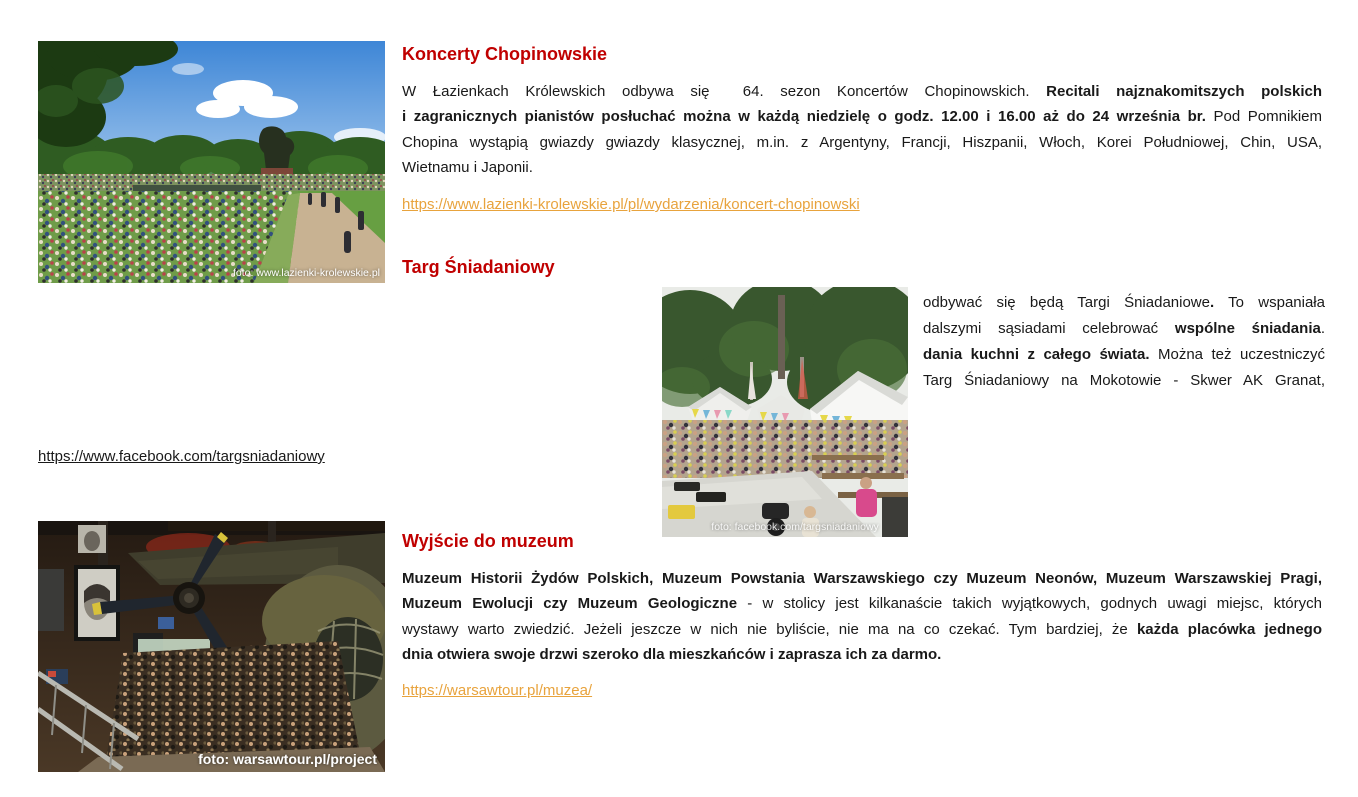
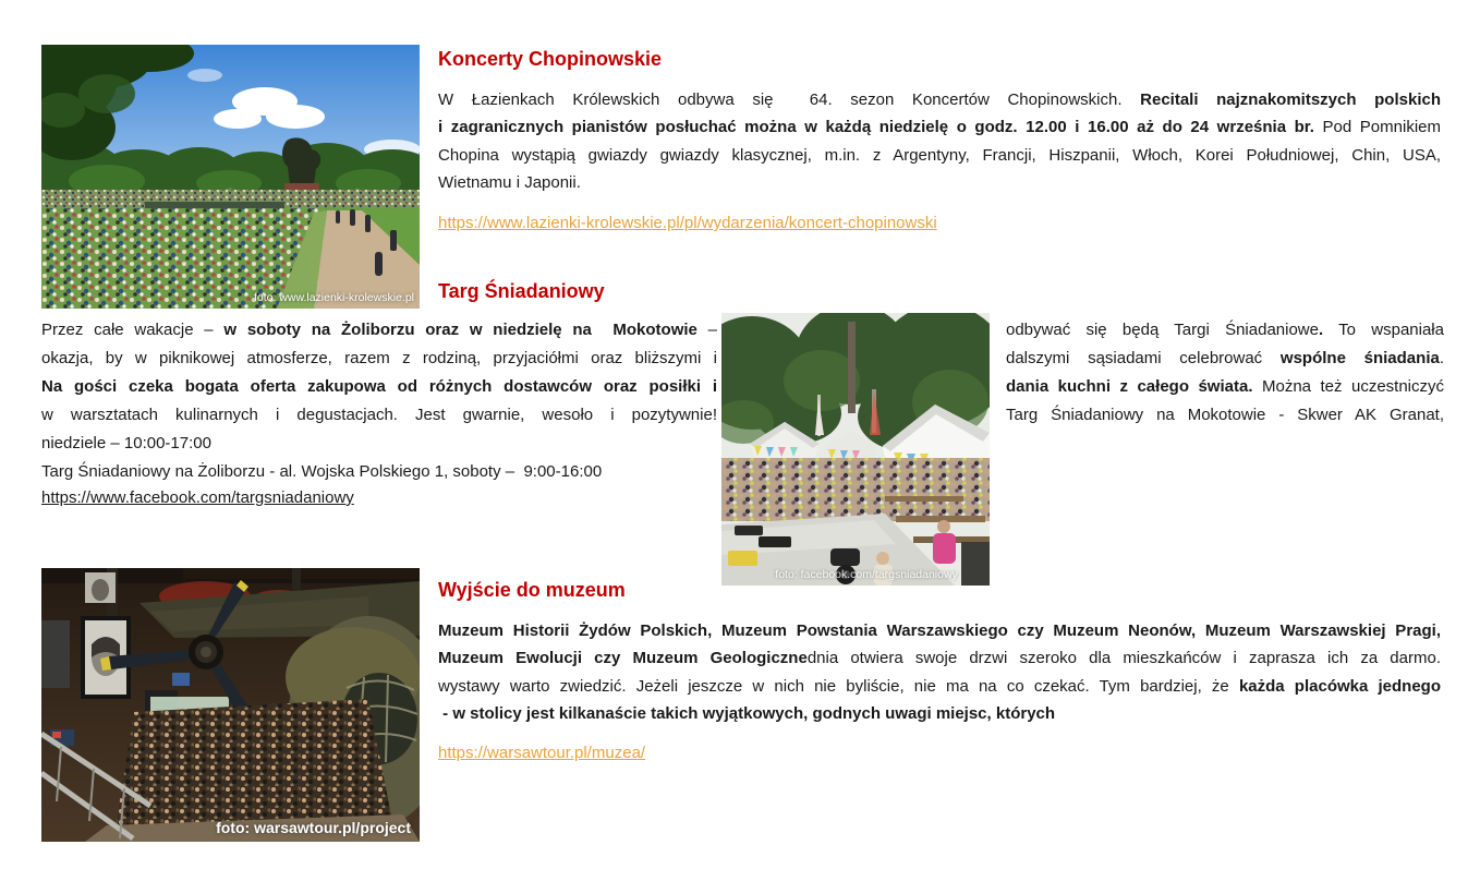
  foto: www.lazienki-krolewskie.pl
  Koncerty Chopinowskie
  W Łazienkach Królewskich odbywa się 64. sezon Koncertów Chopinowskich. Recitali najznakomitszych polskich
  i zagranicznych pianistów posłuchać można w każdą niedzielę o godz. 12.00 i 16.00 aż do 24 września br. Pod Pomnikiem
  Chopina wystąpią gwiazdy gwiazdy klasycznej, m.in. z Argentyny, Francji, Hiszpanii, Włoch, Korei Południowej, Chin, USA,
  Wietnamu i Japonii.
  https://www.lazienki-krolewskie.pl/pl/wydarzenia/koncert-chopinowski
  Targ Śniadaniowy
+ Przez całe wakacje – w soboty na Żoliborzu oraz w niedzielę na Mokotowie –
+ okazja, by w piknikowej atmosferze, razem z rodziną, przyjaciółmi oraz bliższymi i
+ Na gości czeka bogata oferta zakupowa od różnych dostawców oraz posiłki i
+ w warsztatach kulinarnych i degustacjach. Jest gwarnie, wesoło i pozytywnie!
+ niedziele – 10:00-17:00
+ Targ Śniadaniowy na Żoliborzu - al. Wojska Polskiego 1, soboty – 9:00-16:00
  foto: facebook.com/targsniadaniowy
  odbywać się będą Targi Śniadaniowe. To wspaniała
  dalszymi sąsiadami celebrować wspólne śniadania.
  dania kuchni z całego świata. Można też uczestniczyć
  Targ Śniadaniowy na Mokotowie - Skwer AK Granat,
  https://www.facebook.com/targsniadaniowy
  foto: warsawtour.pl/project
  Wyjście do muzeum
  Muzeum Historii Żydów Polskich, Muzeum Powstania Warszawskiego czy Muzeum Neonów, Muzeum Warszawskiej Pragi,
- Muzeum Ewolucji czy Muzeum Geologiczne - w stolicy jest kilkanaście takich wyjątkowych, godnych uwagi miejsc, których
+ Muzeum Ewolucji czy Muzeum Geologicznednia otwiera swoje drzwi szeroko dla mieszkańców i zaprasza ich za darmo.
  wystawy warto zwiedzić. Jeżeli jeszcze w nich nie byliście, nie ma na co czekać. Tym bardziej, że każda placówka jednego
- dnia otwiera swoje drzwi szeroko dla mieszkańców i zaprasza ich za darmo.
+ - w stolicy jest kilkanaście takich wyjątkowych, godnych uwagi miejsc, których
  https://warsawtour.pl/muzea/
